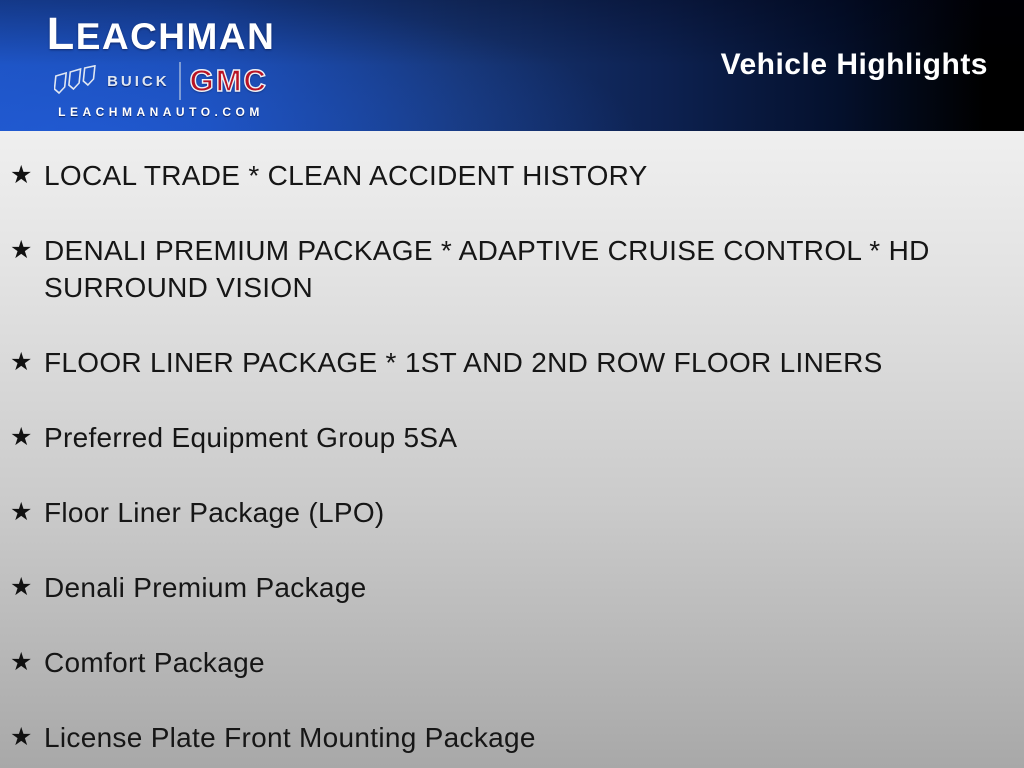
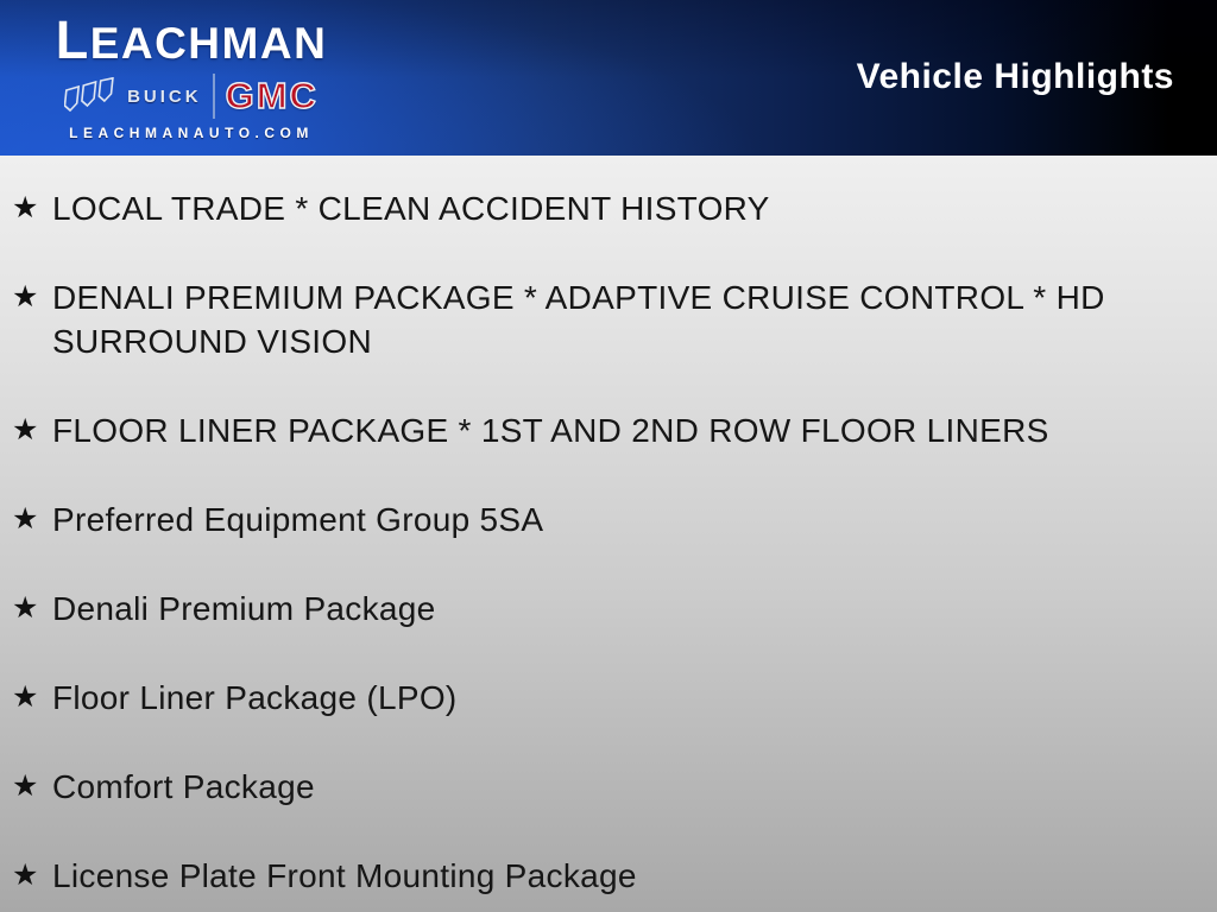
  LEACHMAN
  BUICK
  GMC
  LEACHMANAUTO.COM
  Vehicle Highlights
  ★
  LOCAL TRADE * CLEAN ACCIDENT HISTORY
  ★
  DENALI PREMIUM PACKAGE * ADAPTIVE CRUISE CONTROL * HD SURROUND VISION
  ★
  FLOOR LINER PACKAGE * 1ST AND 2ND ROW FLOOR LINERS
  ★
  Preferred Equipment Group 5SA
  ★
- Floor Liner Package (LPO)
+ Denali Premium Package
  ★
- Denali Premium Package
+ Floor Liner Package (LPO)
  ★
  Comfort Package
  ★
  License Plate Front Mounting Package
